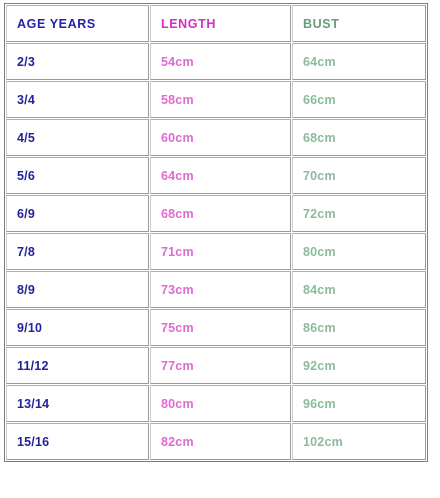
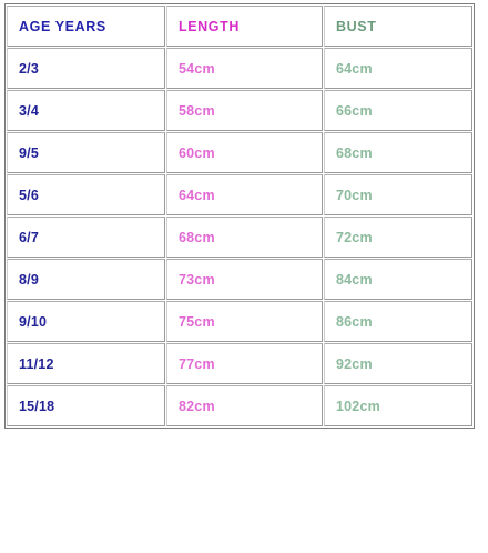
  AGE YEARS	LENGTH	BUST
  2/3	54cm	64cm
  3/4	58cm	66cm
- 4/5	60cm	68cm
+ 9/5	60cm	68cm
  5/6	64cm	70cm
- 6/9	68cm	72cm
+ 6/7	68cm	72cm
- 7/8	71cm	80cm
  8/9	73cm	84cm
  9/10	75cm	86cm
  11/12	77cm	92cm
- 13/14	80cm	96cm
- 15/16	82cm	102cm
+ 15/18	82cm	102cm
